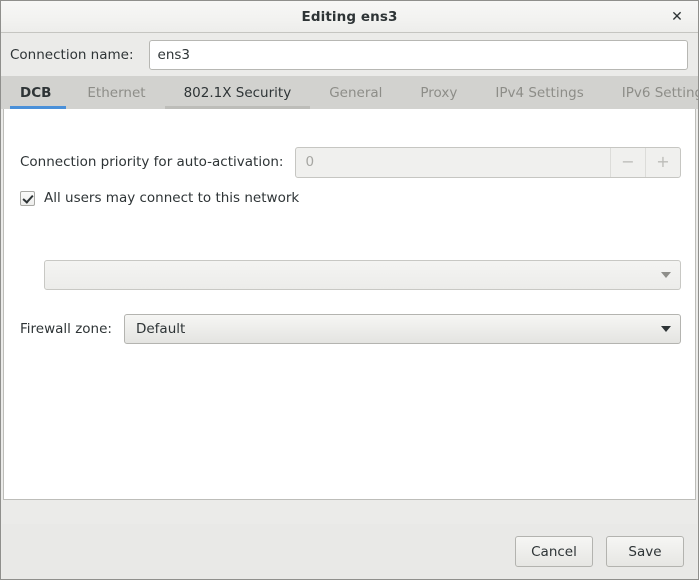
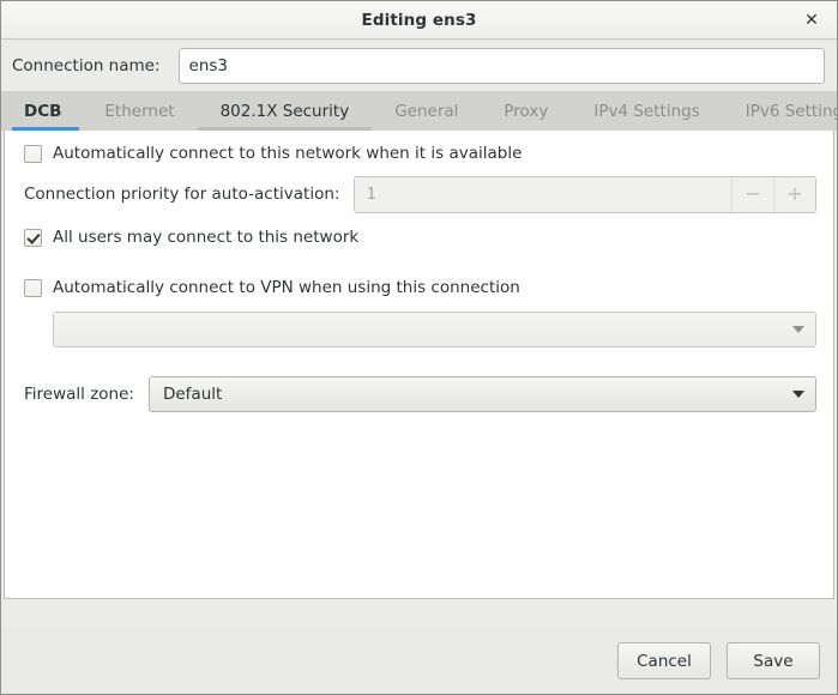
  Editing ens3
  ✕
  Connection name:
  ens3
  DCB
  Ethernet
  802.1X Security
  General
  Proxy
  IPv4 Settings
  IPv6 Settin
+ Automatically connect to this network when it is available
  Connection priority for auto-activation:
- 0
+ 1
  −
  +
  All users may connect to this network
+ Automatically connect to VPN when using this connection
  Firewall zone:
  Default
  Cancel
  Save
